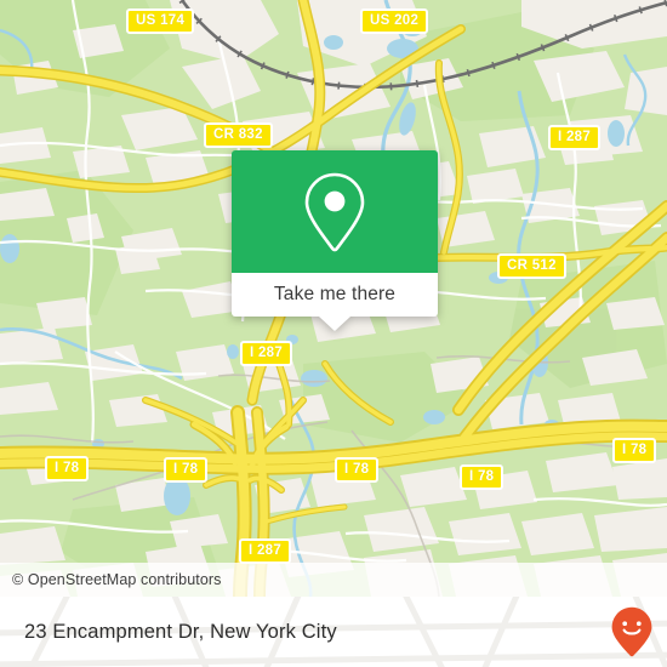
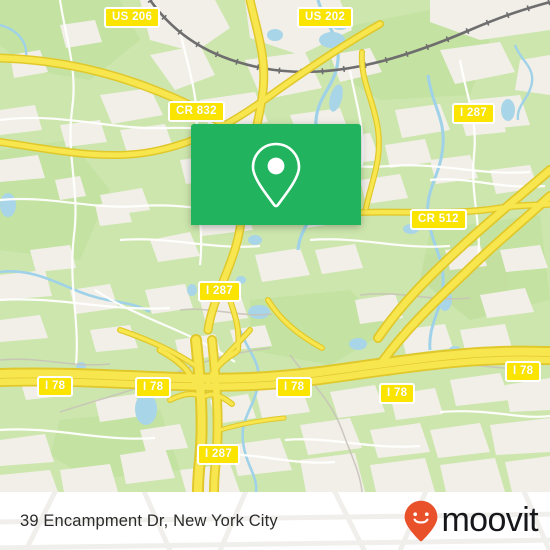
- US 174
+ US 206
  US 202
  CR 832
  I 287
  CR 512
  I 287
  I 78
  I 78
  I 78
  I 78
  I 78
  I 287
- © OpenStreetMap contributors
- Take me there
- 23 Encampment Dr, New York City
+ 39 Encampment Dr, New York City
+ moovit
